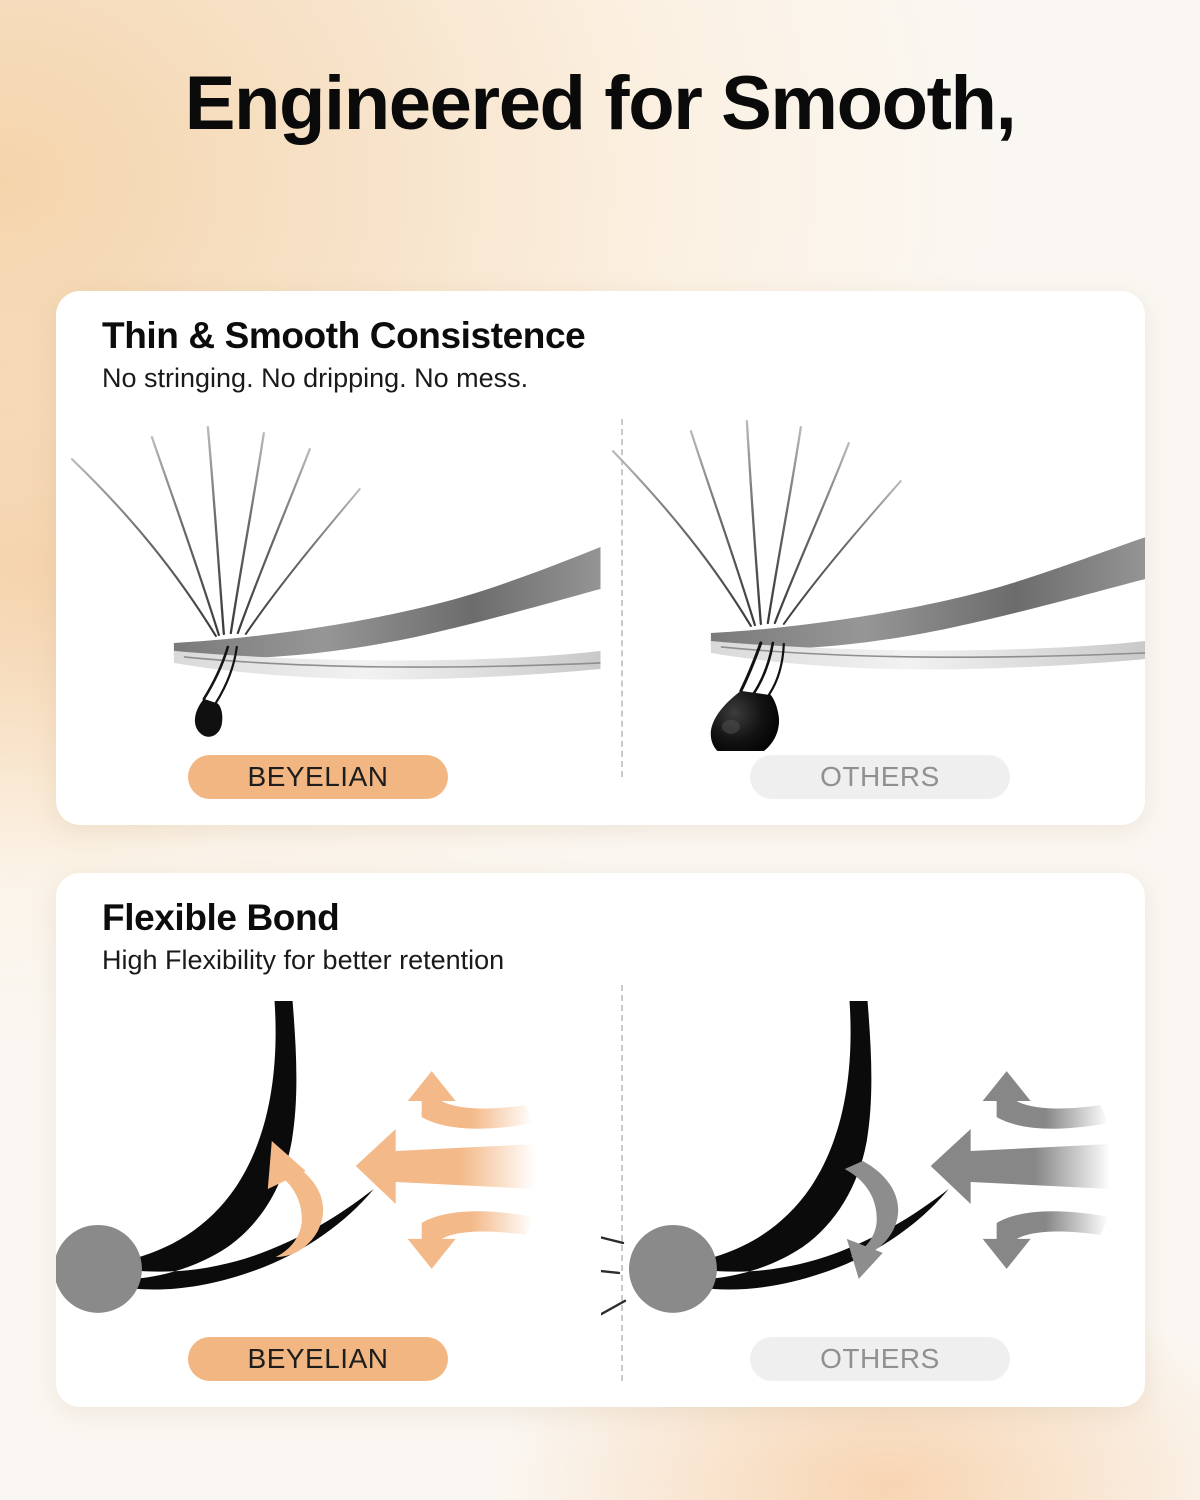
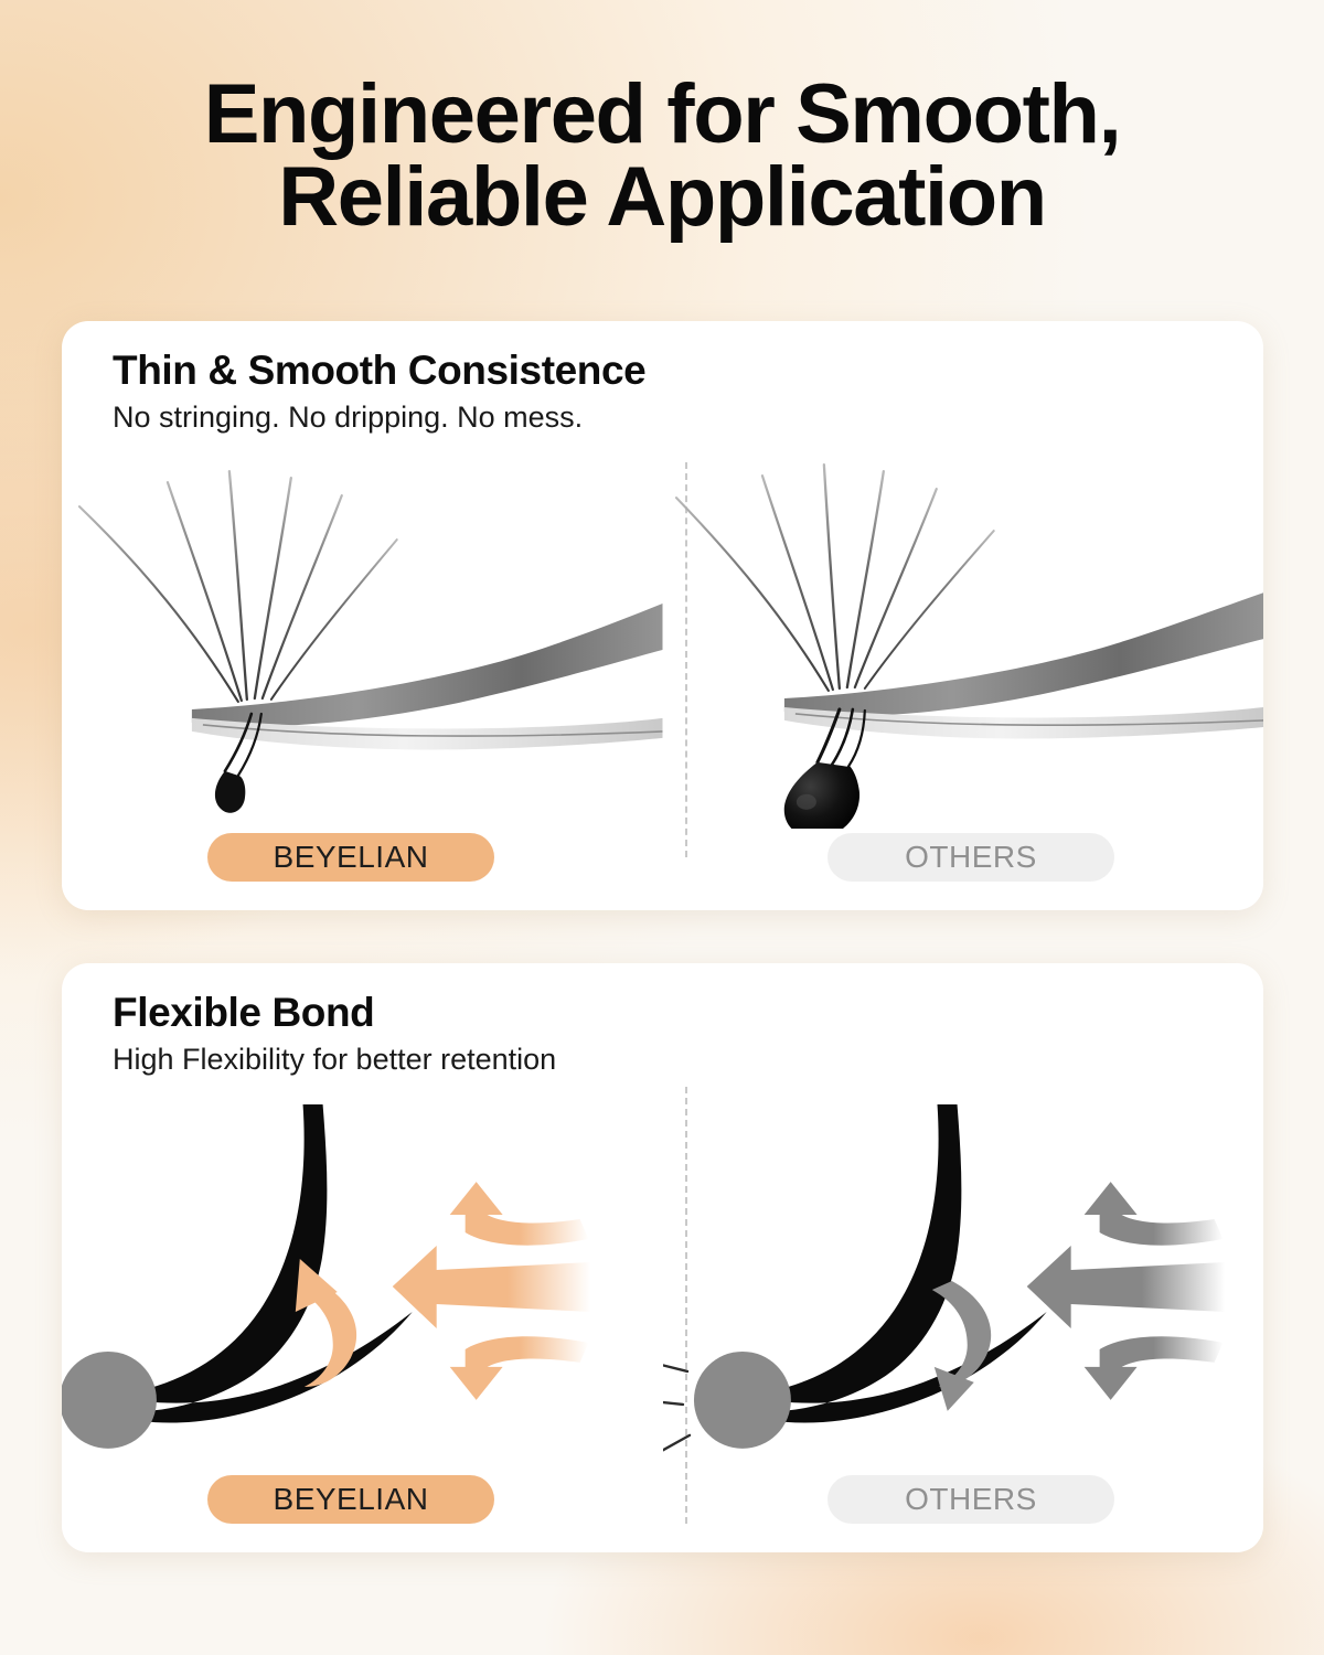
  Engineered for Smooth,
+ Reliable Application
  Thin & Smooth Consistence
  No stringing. No dripping. No mess.
  BEYELIAN
  OTHERS
  Flexible Bond
  High Flexibility for better retention
  BEYELIAN
  OTHERS
